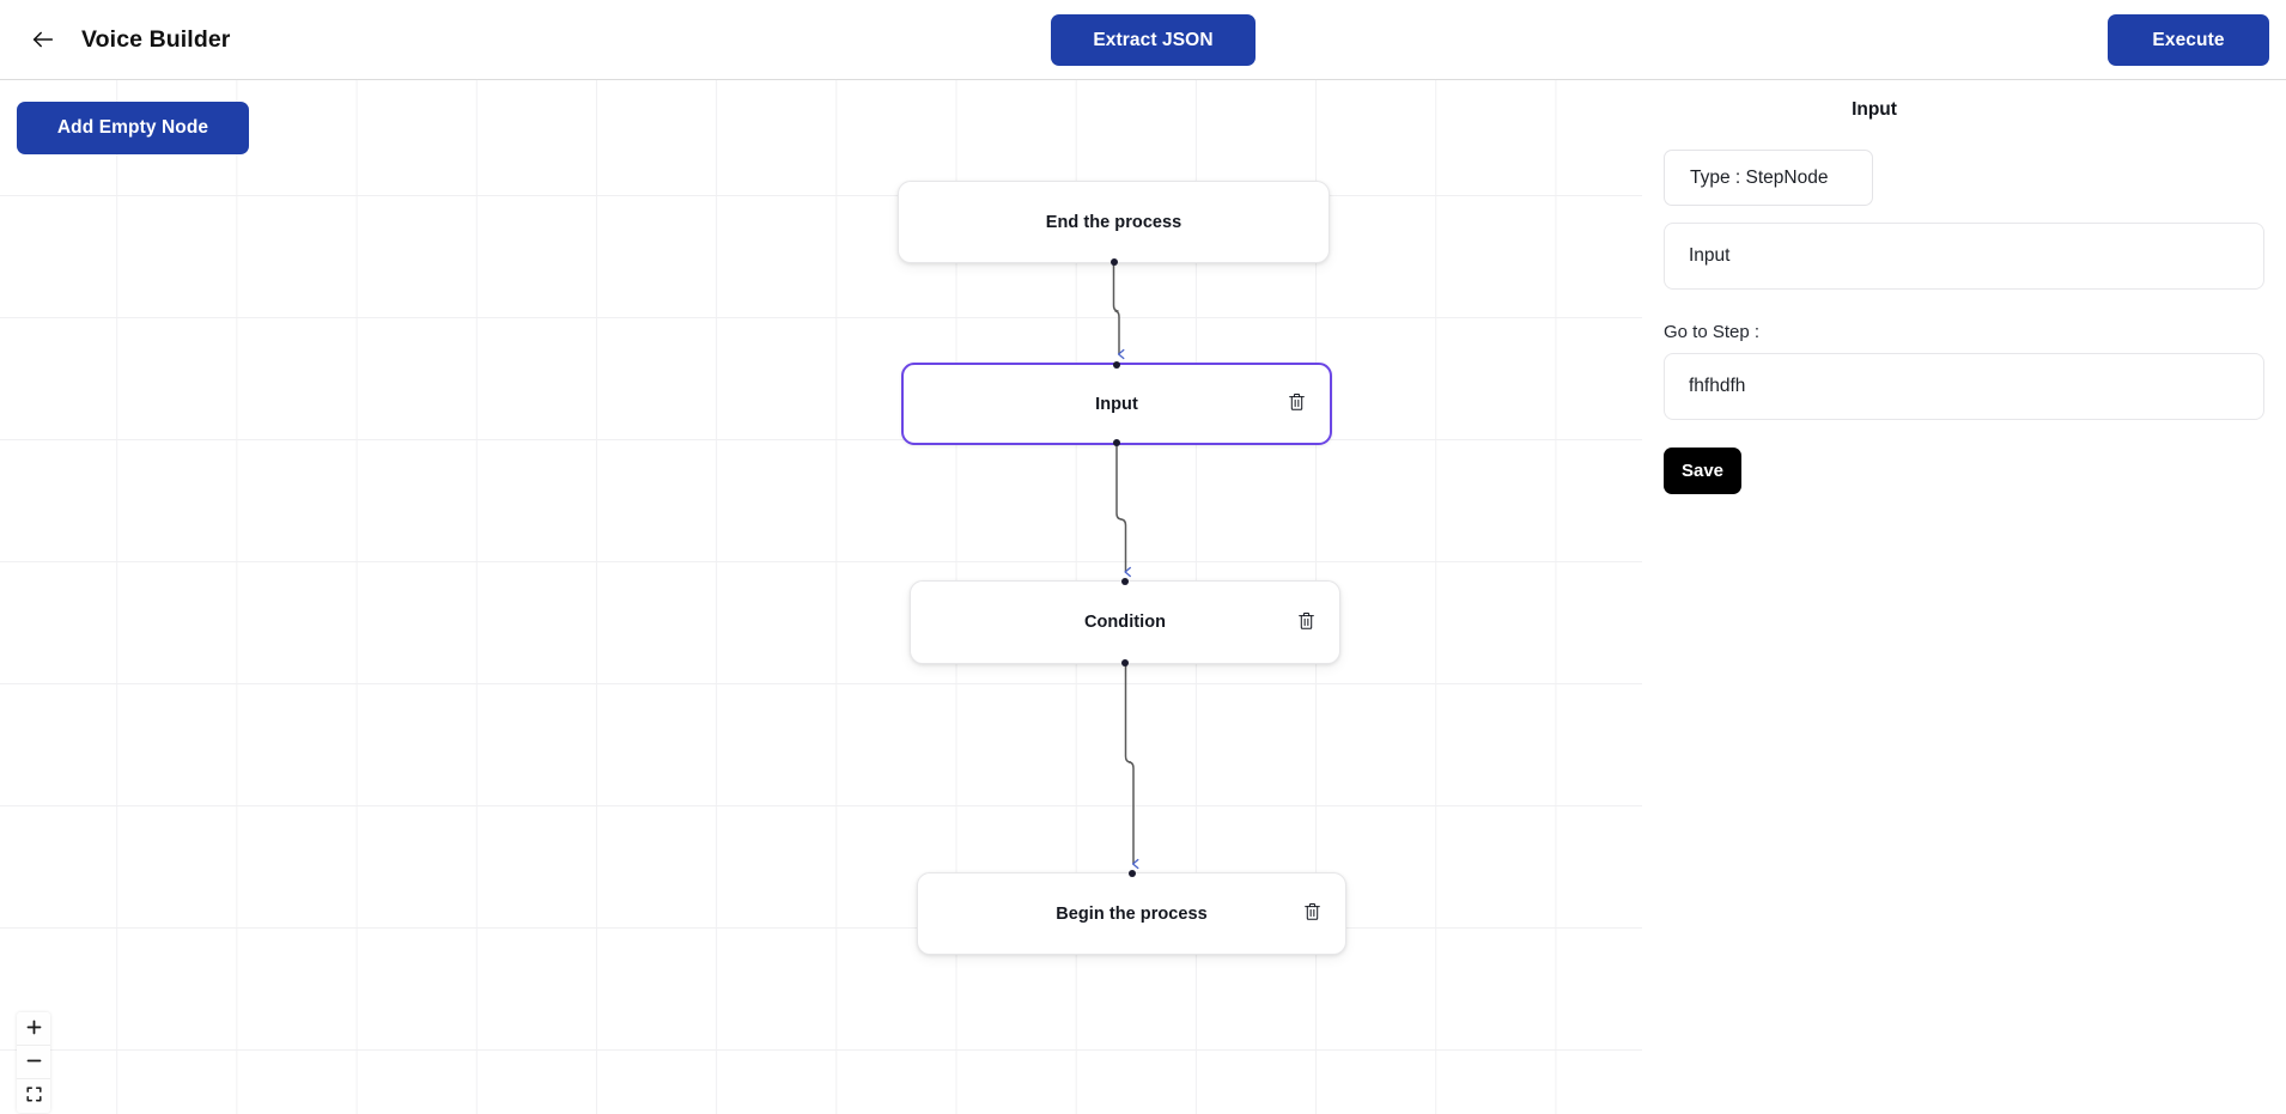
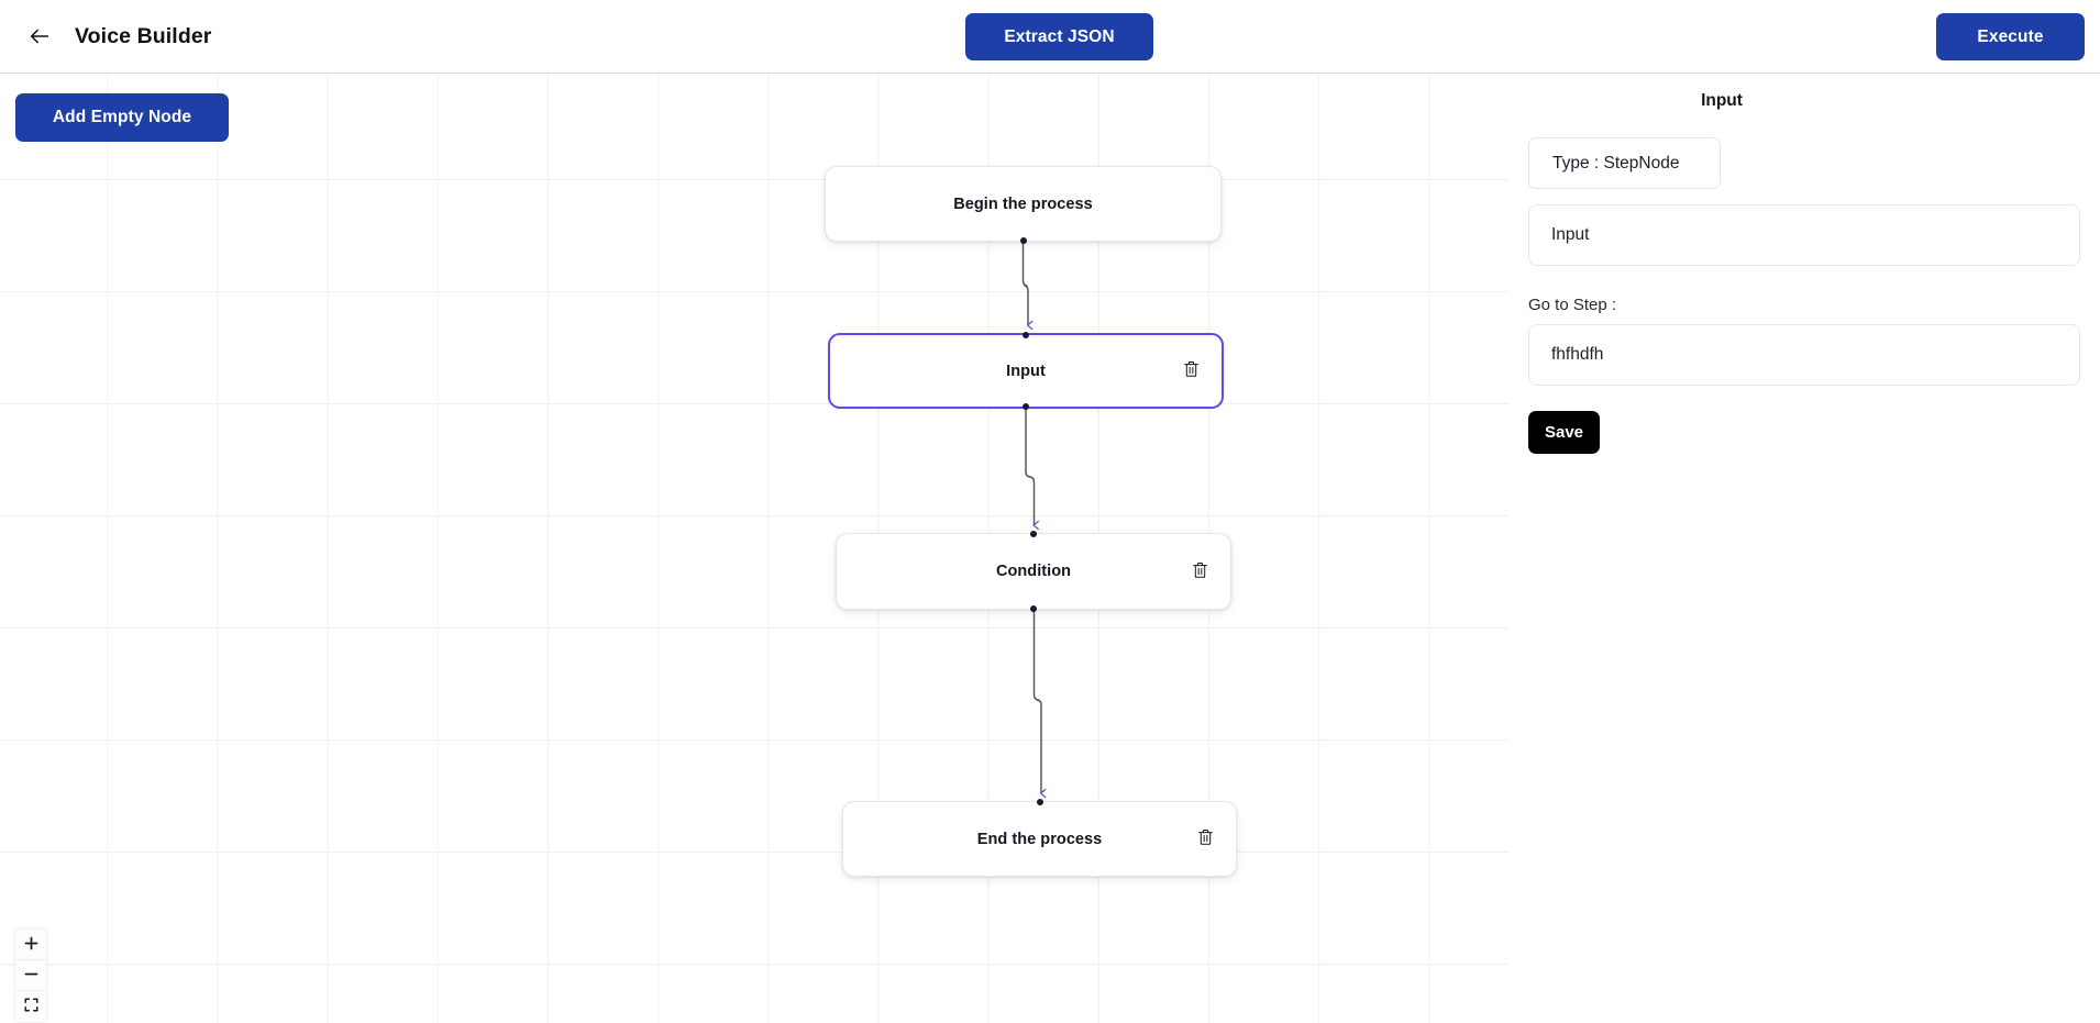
  Voice Builder
  Extract JSON
  Execute
- End the process
+ Begin the process
  Input
  Condition
- Begin the process
+ End the process
  Add Empty Node
  Input
  Type : StepNode
  Input
  Go to Step :
  fhfhdfh Save
